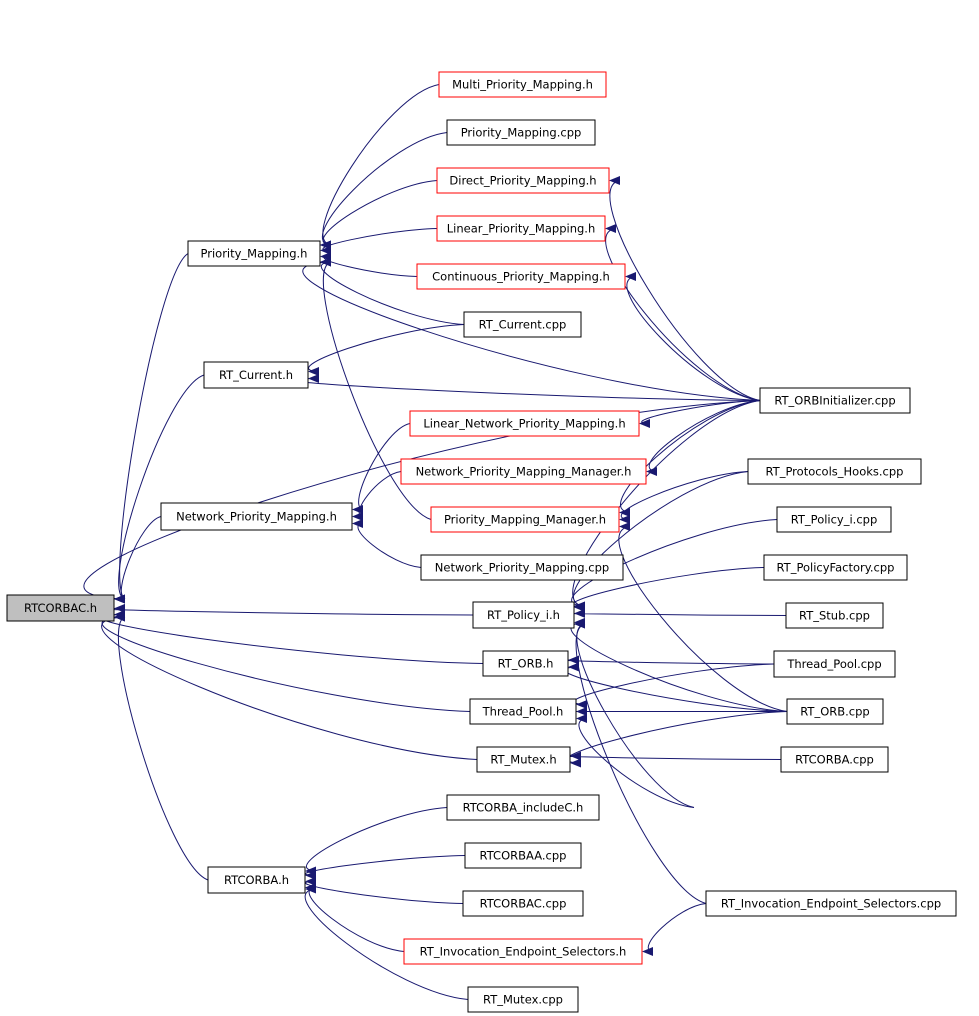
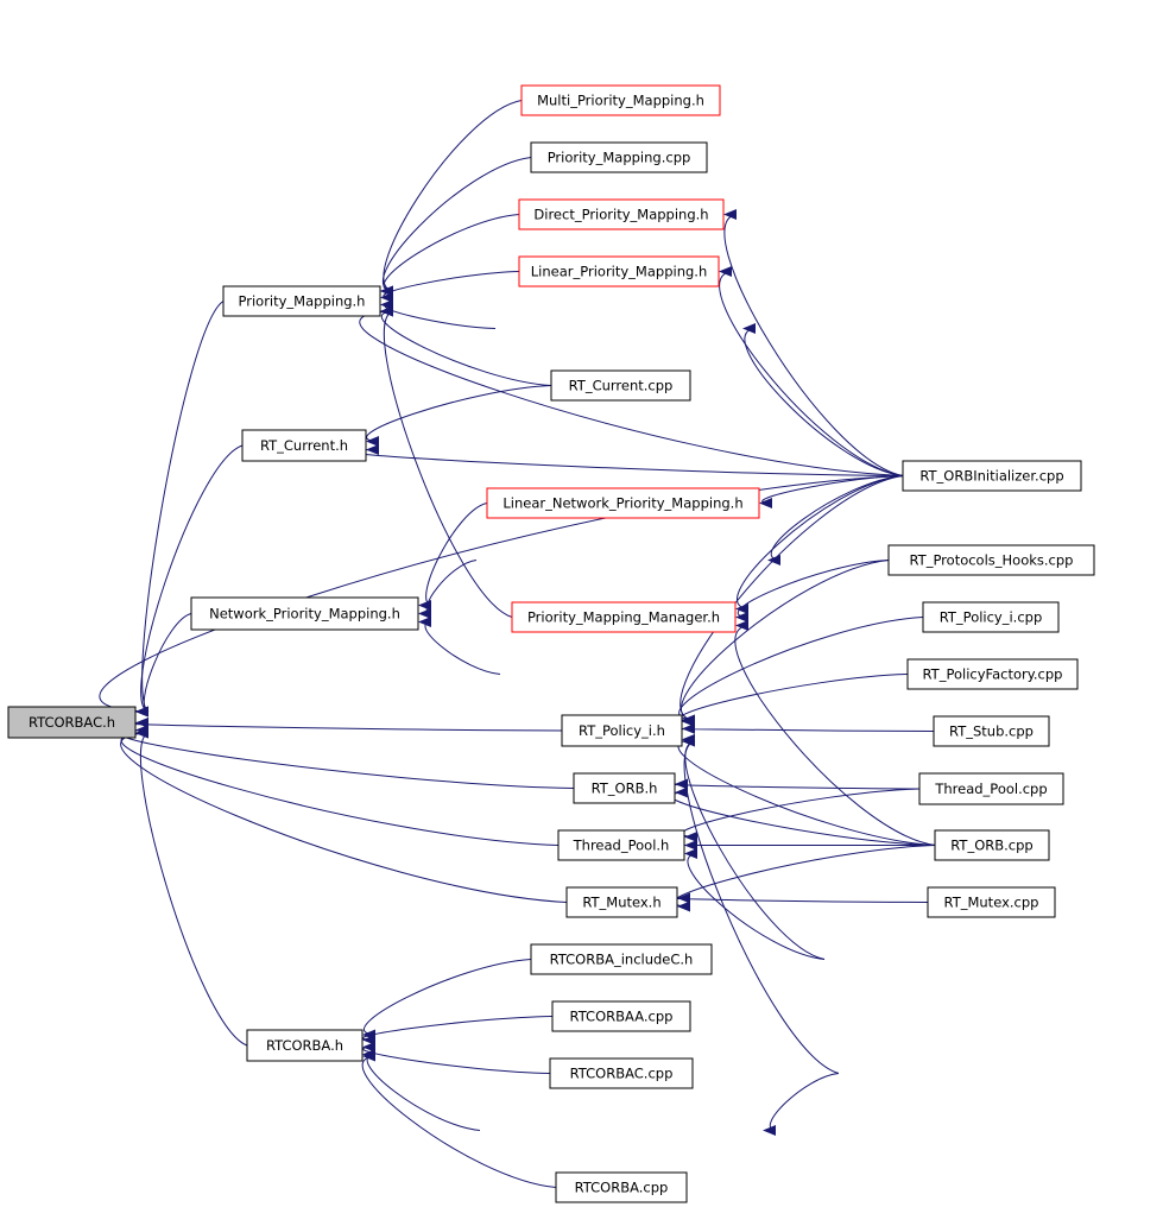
  RTCORBAC.h
  Priority_Mapping.h
  Multi_Priority_Mapping.h
  Priority_Mapping.cpp
  Direct_Priority_Mapping.h
  Linear_Priority_Mapping.h
- Continuous_Priority_Mapping.h
  RT_Current.cpp
  RT_Current.h
  RT_ORBInitializer.cpp
  Linear_Network_Priority_Mapping.h
- Network_Priority_Mapping_Manager.h
  RT_Protocols_Hooks.cpp
  Priority_Mapping_Manager.h
  RT_Policy_i.cpp
  Network_Priority_Mapping.h
- Network_Priority_Mapping.cpp
  RT_PolicyFactory.cpp
  RT_Policy_i.h
  RT_Stub.cpp
  RT_ORB.h
  Thread_Pool.cpp
  Thread_Pool.h
  RT_ORB.cpp
  RT_Mutex.h
- RTCORBA.cpp
+ RT_Mutex.cpp
  RTCORBA_includeC.h
  RTCORBAA.cpp
  RTCORBA.h
  RTCORBAC.cpp
- RT_Invocation_Endpoint_Selectors.cpp
- RT_Invocation_Endpoint_Selectors.h
- RT_Mutex.cpp
+ RTCORBA.cpp
